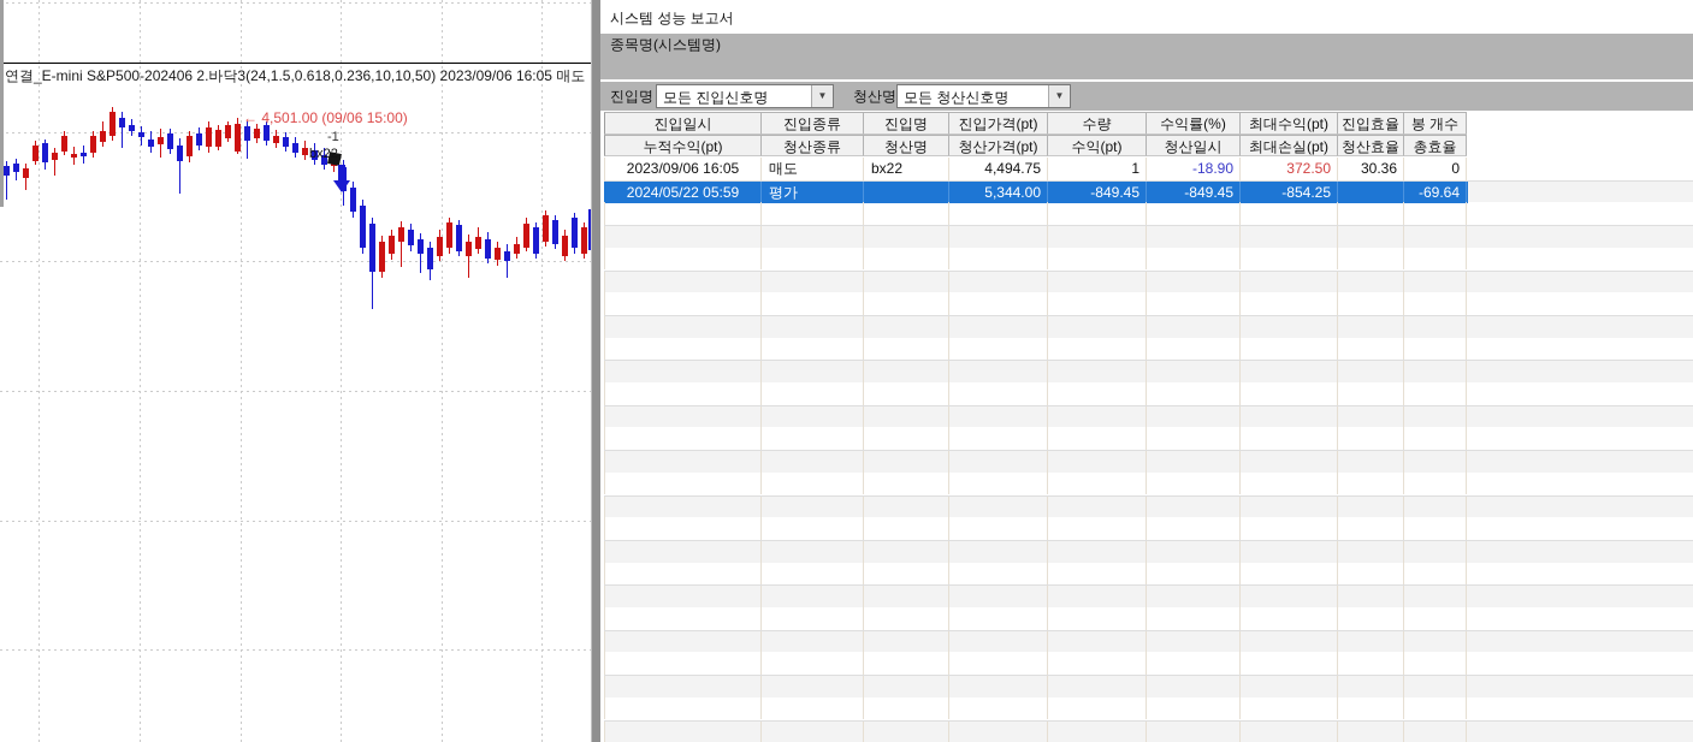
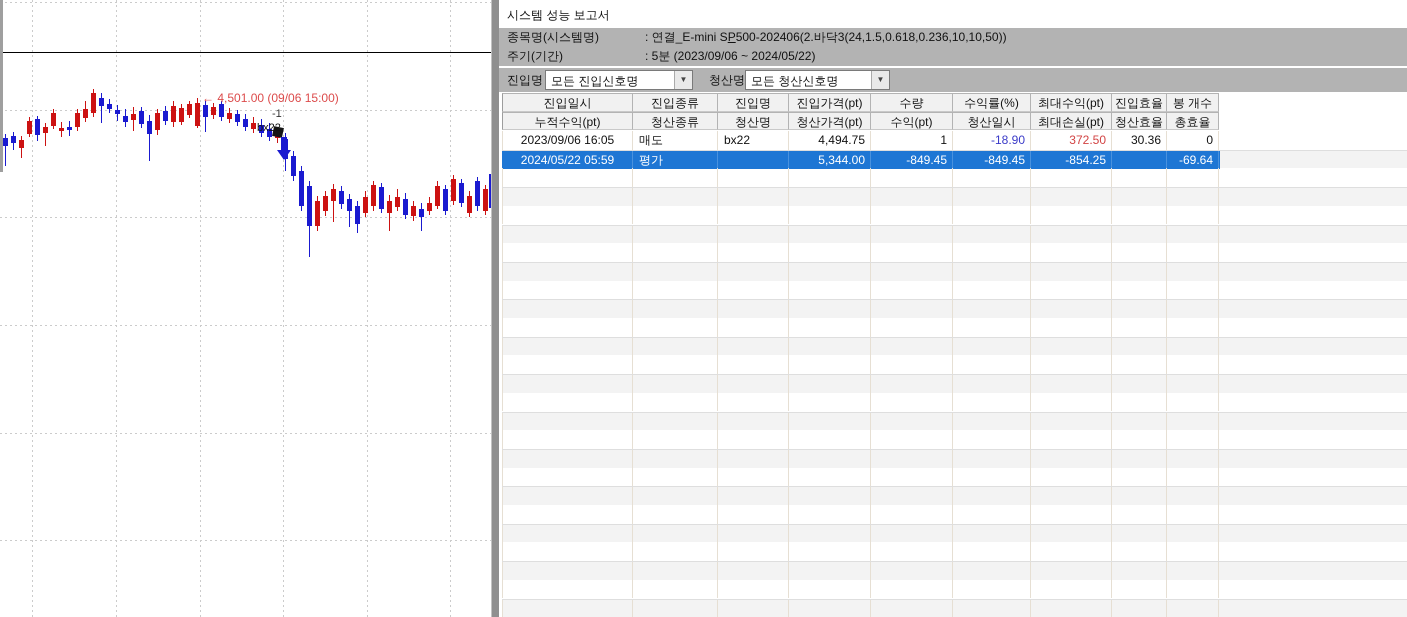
- 연결_E-mini S&P500-202406 2.바닥3(24,1.5,0.618,0.236,10,10,50) 2023/09/06 16:05 매도
  ← 4,501.00 (09/06 15:00)
  -1
  bx22
  시스템 성능 보고서
  종목명(시스템명)
+ : 연결_E-mini SP500-202406(2.바닥3(24,1.5,0.618,0.236,10,10,50))
+ 주기(기간)
+ : 5분 (2023/09/06 ~ 2024/05/22)
  진입명
  모든 진입신호명
  ▼
  청산명
  모든 청산신호명
  ▼
  진입일시
  진입종류
  진입명
  진입가격(pt)
  수량
  수익률(%)
  최대수익(pt)
  진입효율
  봉 개수
  누적수익(pt)
  청산종류
  청산명
  청산가격(pt)
  수익(pt)
  청산일시
  최대손실(pt)
  청산효율
  총효율
  2023/09/06 16:05
  매도
  bx22
  4,494.75
  1
  -18.90
  372.50
  30.36
  0
  2024/05/22 05:59
  평가
  5,344.00
  -849.45
  -849.45
  -854.25
  -69.64
